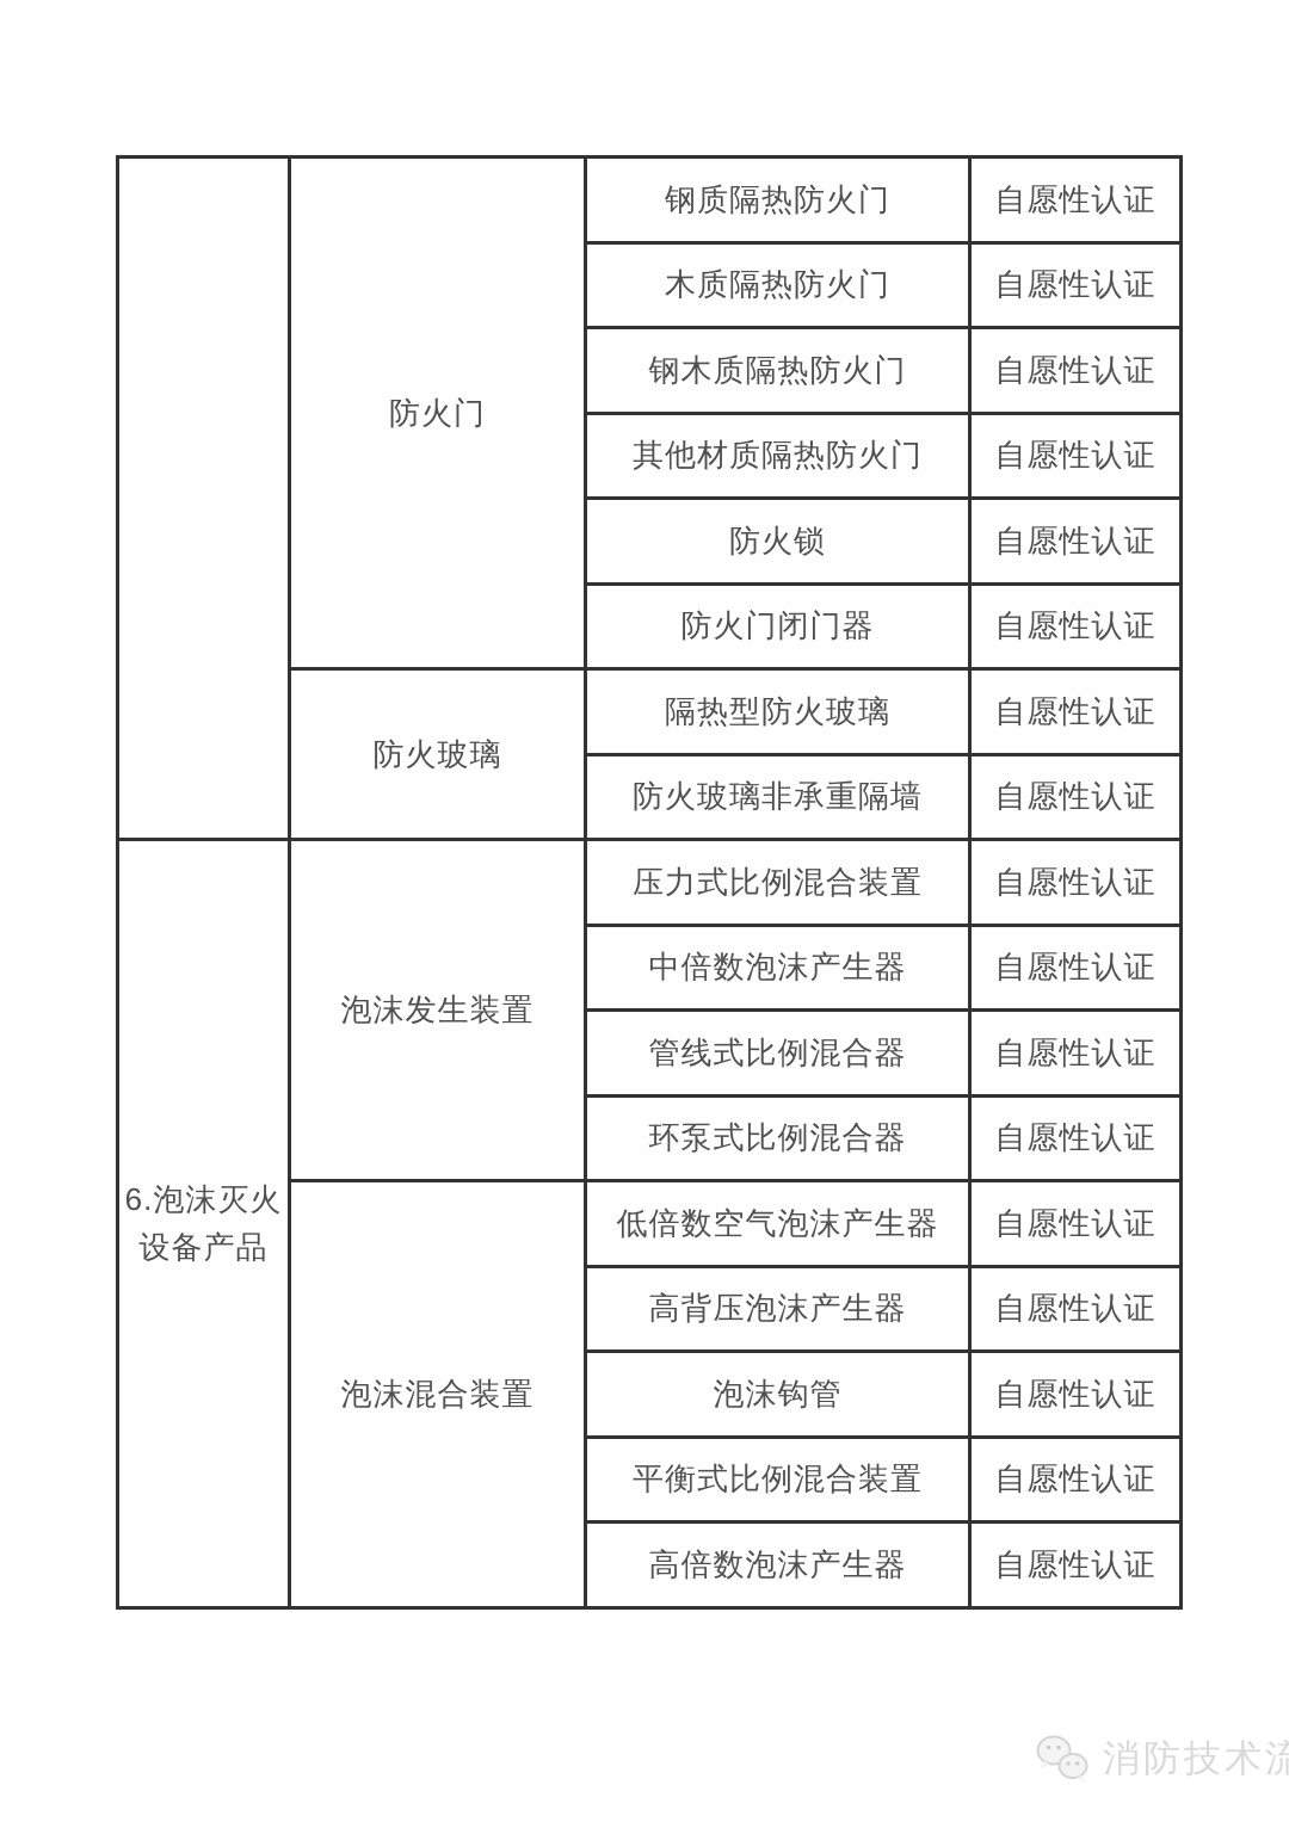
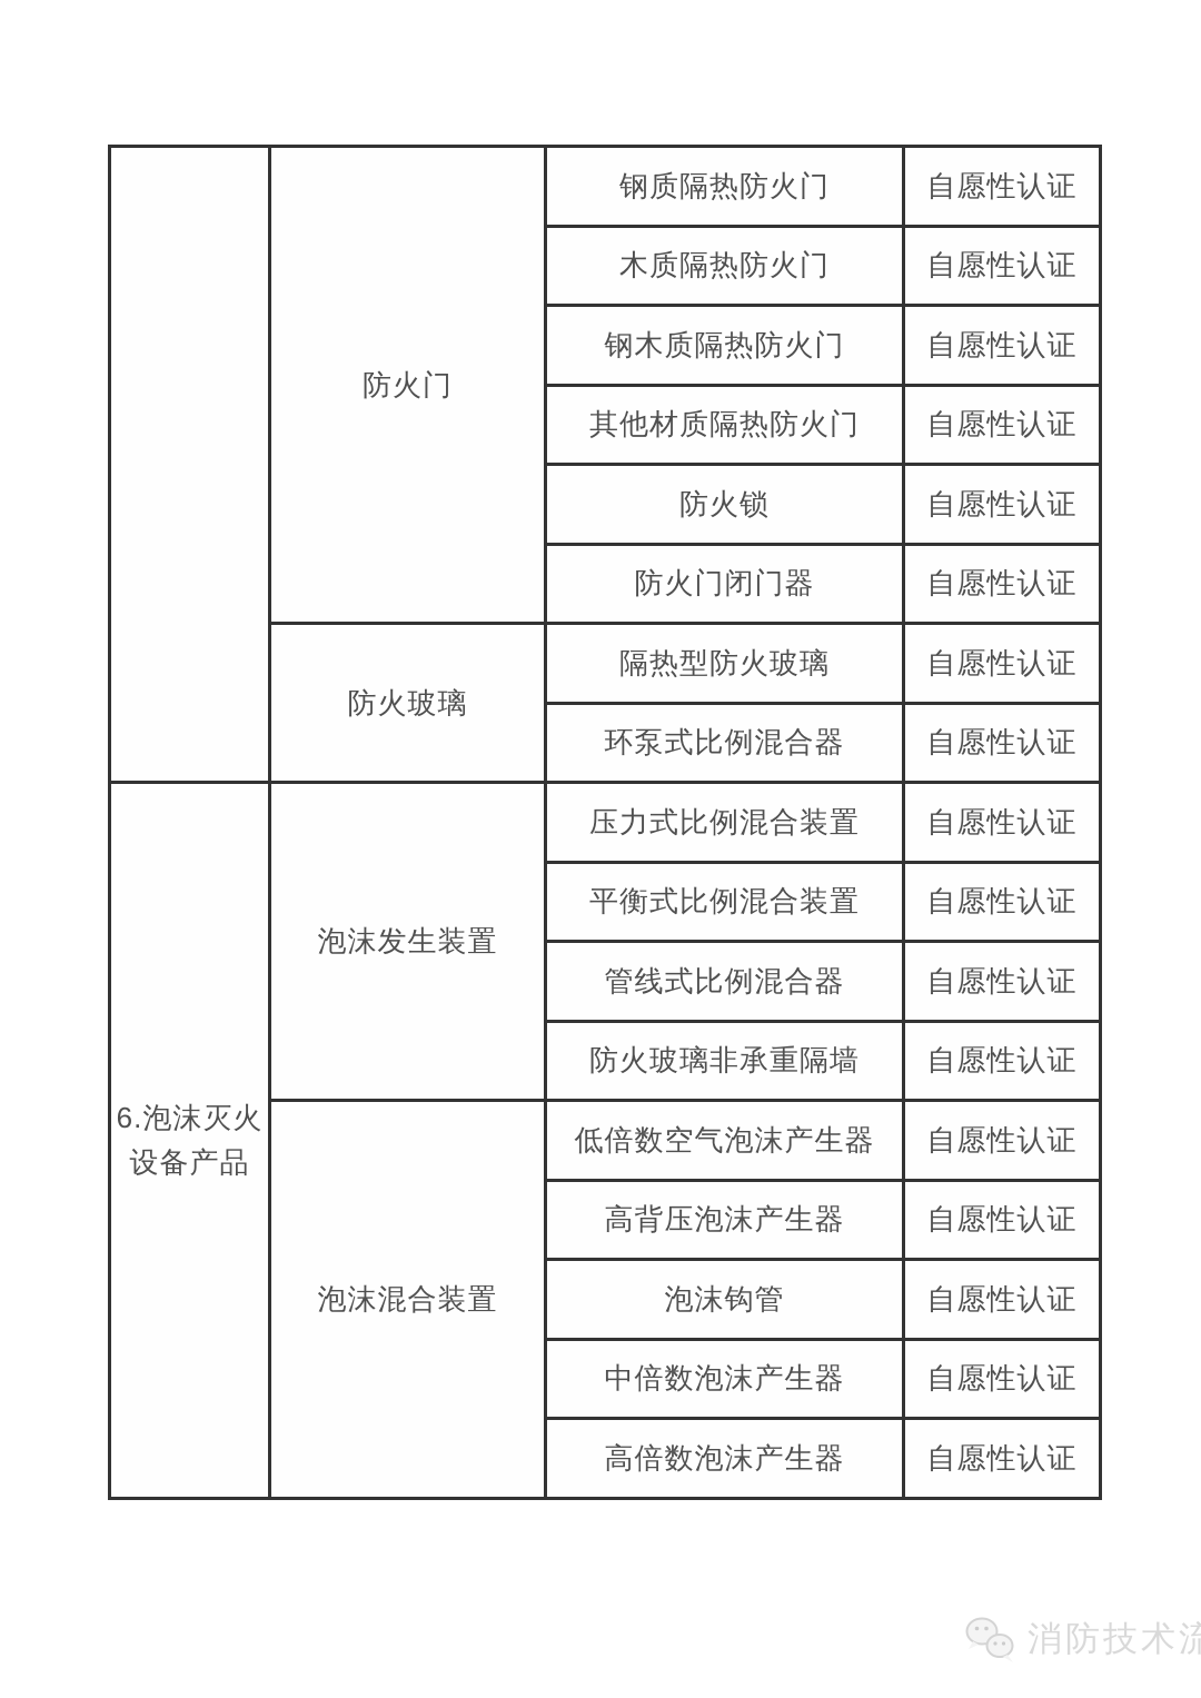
  	防火门	钢质隔热防火门	自愿性认证
  木质隔热防火门	自愿性认证
  钢木质隔热防火门	自愿性认证
  其他材质隔热防火门	自愿性认证
  防火锁	自愿性认证
  防火门闭门器	自愿性认证
  防火玻璃	隔热型防火玻璃	自愿性认证
- 防火玻璃非承重隔墙	自愿性认证
+ 环泵式比例混合器	自愿性认证
  6.泡沫灭火 设备产品	泡沫发生装置	压力式比例混合装置	自愿性认证
- 中倍数泡沫产生器	自愿性认证
+ 平衡式比例混合装置	自愿性认证
  管线式比例混合器	自愿性认证
- 环泵式比例混合器	自愿性认证
+ 防火玻璃非承重隔墙	自愿性认证
  泡沫混合装置	低倍数空气泡沫产生器	自愿性认证
  高背压泡沫产生器	自愿性认证
  泡沫钩管	自愿性认证
- 平衡式比例混合装置	自愿性认证
+ 中倍数泡沫产生器	自愿性认证
  高倍数泡沫产生器	自愿性认证
  消防技术流
